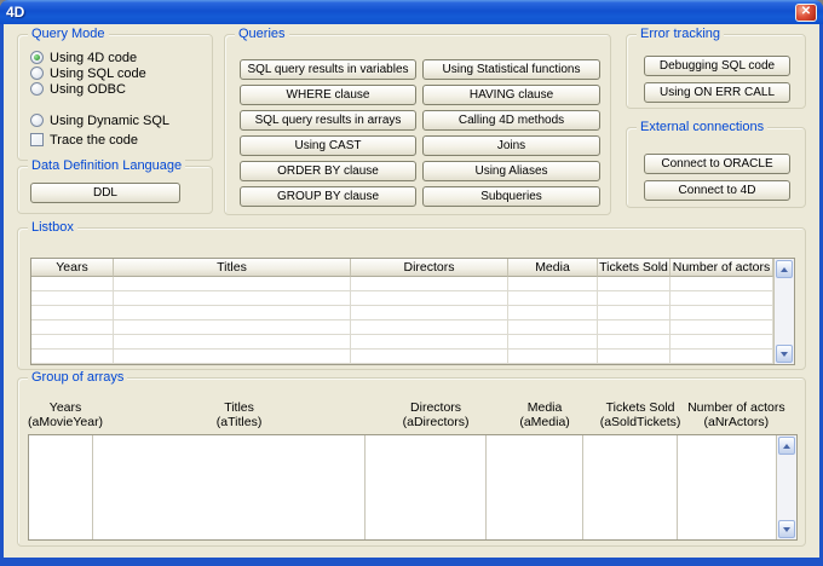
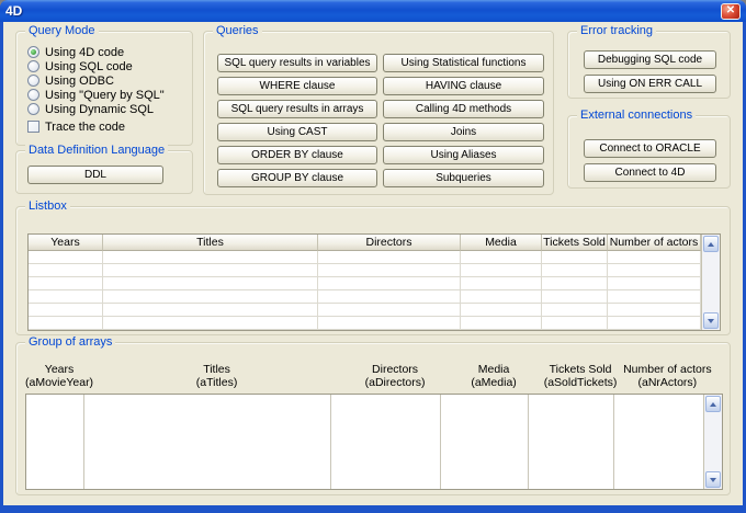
  4D
  ✕
  Query Mode
  Using 4D code
  Using SQL code
  Using ODBC
+ Using "Query by SQL"
  Using Dynamic SQL
  Trace the code
  Data Definition Language
  DDL
  Queries
  SQL query results in variables
  WHERE clause
  SQL query results in arrays
  Using CAST
  ORDER BY clause
  GROUP BY clause
  Using Statistical functions
  HAVING clause
  Calling 4D methods
  Joins
  Using Aliases
  Subqueries
  Error tracking
  Debugging SQL code
  Using ON ERR CALL
  External connections
  Connect to ORACLE
  Connect to 4D
  Listbox
  Years
  Titles
  Directors
  Media
  Tickets Sold
  Number of actors
  Group of arrays
  Years
  (aMovieYear)
  Titles
  (aTitles)
  Directors
  (aDirectors)
  Media
  (aMedia)
  Tickets Sold
  (aSoldTickets)
  Number of actors
  (aNrActors)
